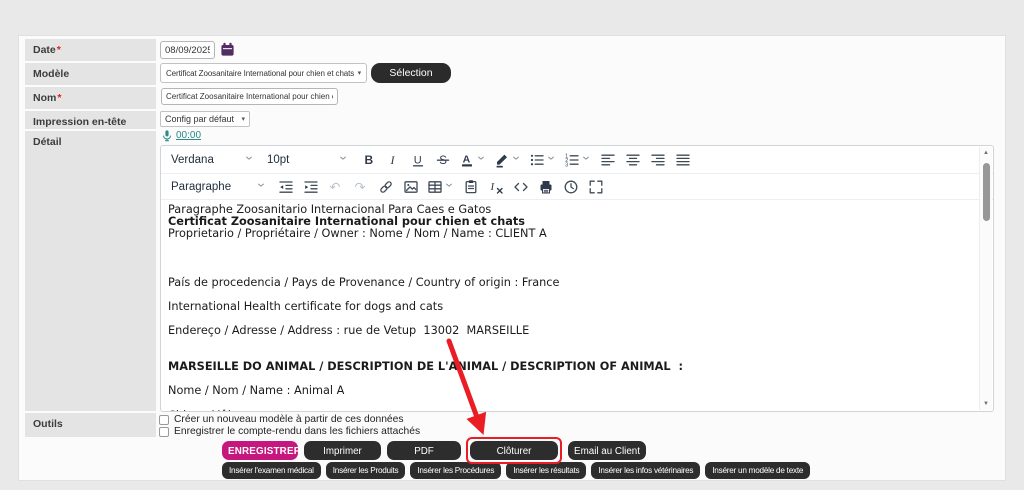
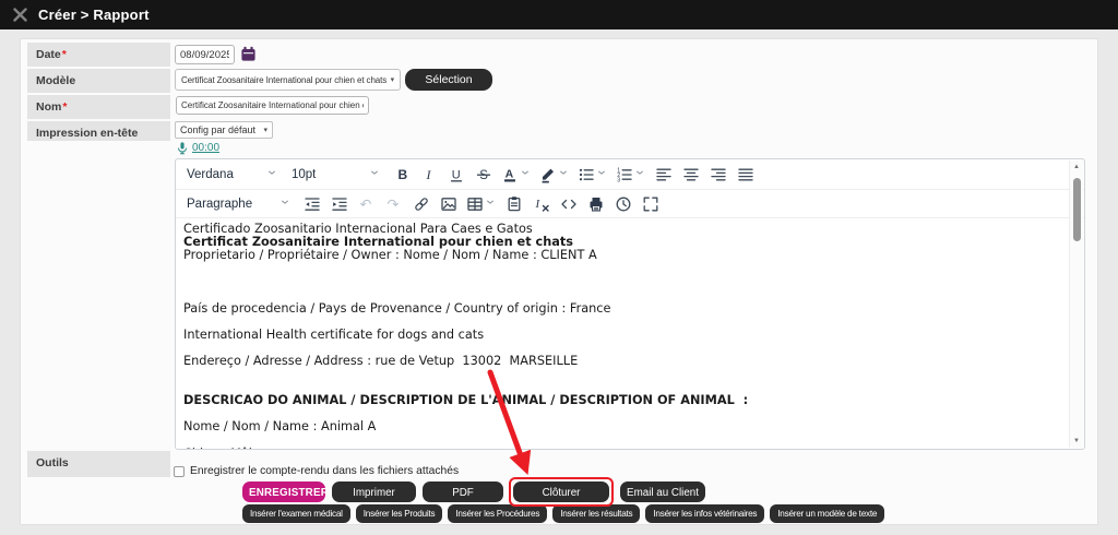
+ Créer > Rapport
  Date*
  Modèle
  Nom*
  Impression en-tête
- Détail
  Outils
  08/09/2025
  Certificat Zoosanitaire International pour chien et chats
  Sélection
  Certificat Zoosanitaire International pour chien
  Config par défaut
  00:00
  Verdana
  10pt
  B
  I
  U
  S
  A
  Paragraphe
  ↶
  ↷
  I
- Paragraphe Zoosanitario Internacional Para Caes e Gatos
+ Certificado Zoosanitario Internacional Para Caes e Gatos
  Certificat Zoosanitaire International pour chien et chats
  Proprietario / Propriétaire / Owner : Nome / Nom / Name : CLIENT A
  País de procedencia / Pays de Provenance / Country of origin : France
  International Health certificate for dogs and cats
  Endereço / Adresse / Address : rue de Vetup 13002 MARSEILLE
- MARSEILLE DO ANIMAL / DESCRIPTION DE L'ANIMAL / DESCRIPTION OF ANIMAL :
+ DESCRICAO DO ANIMAL / DESCRIPTION DE L'ANIMAL / DESCRIPTION OF ANIMAL :
  Nome / Nom / Name : Animal A
- Créer un nouveau modèle à partir de ces données
  Enregistrer le compte-rendu dans les fichiers attachés
  ENREGISTRER
  Imprimer
  PDF
  Clôturer
  Email au Client
  Insérer l'examen médical
  Insérer les Produits
  Insérer les Procédures
  Insérer les résultats
  Insérer les infos vétérinaires
  Insérer un modèle de texte
